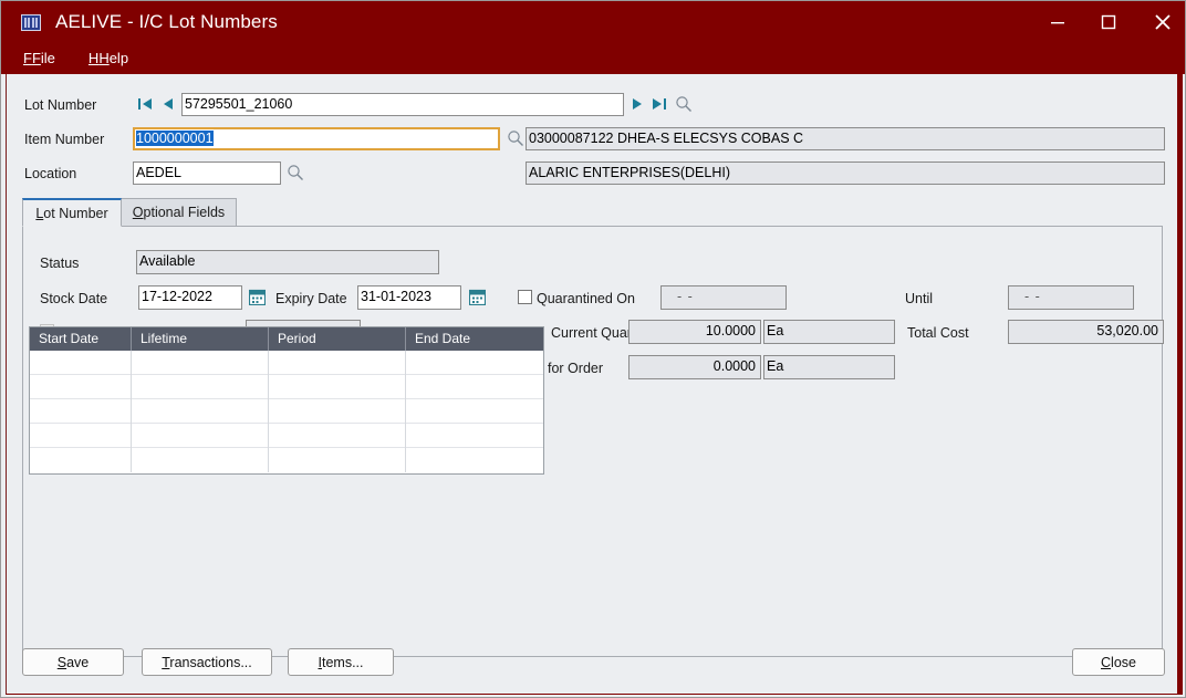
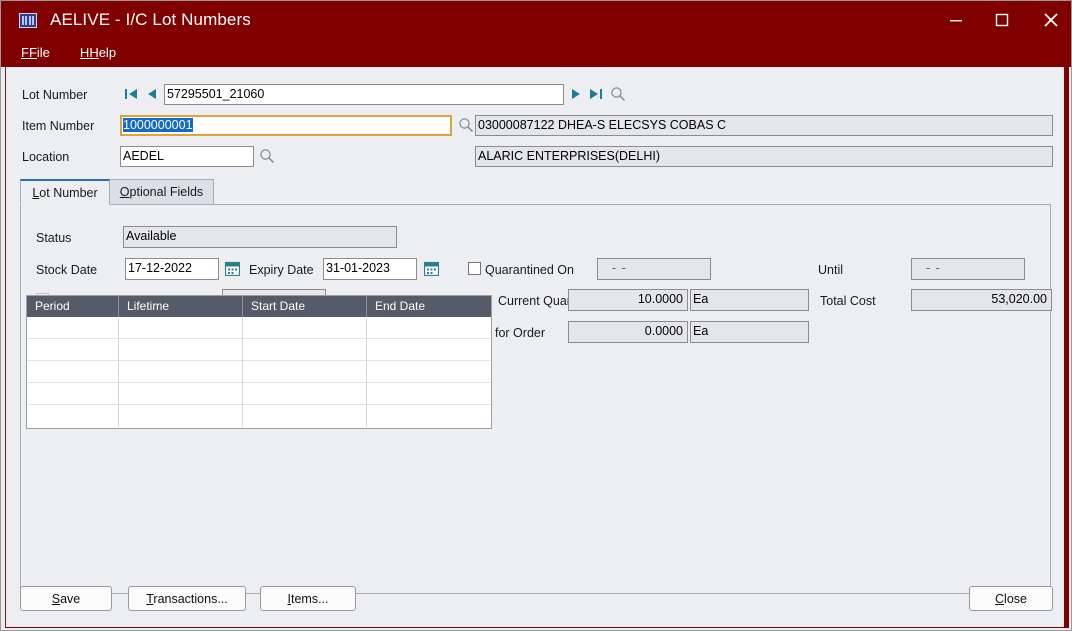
  AELIVE - I/C Lot Numbers
  F File
  H Help
  Lot Number
  57295501_21060
  Item Number
  1000000001
  03000087122 DHEA-S ELECSYS COBAS C
  Location
  AEDEL
  ALARIC ENTERPRISES(DELHI)
  Lot Number
  Optional Fields
  Status
  Available
  Stock Date
  17-12-2022
  Expiry Date
  31-01-2023
  Quarantined On
  - -
  Until
  - -
  10.0000
  Ea
  Total Cost
  53,020.00
  0.0000
  Ea
- Start Date
+ Period
  Lifetime
- Period
+ Start Date
  End Date
  Save
  Transactions...
  Items...
  Close
